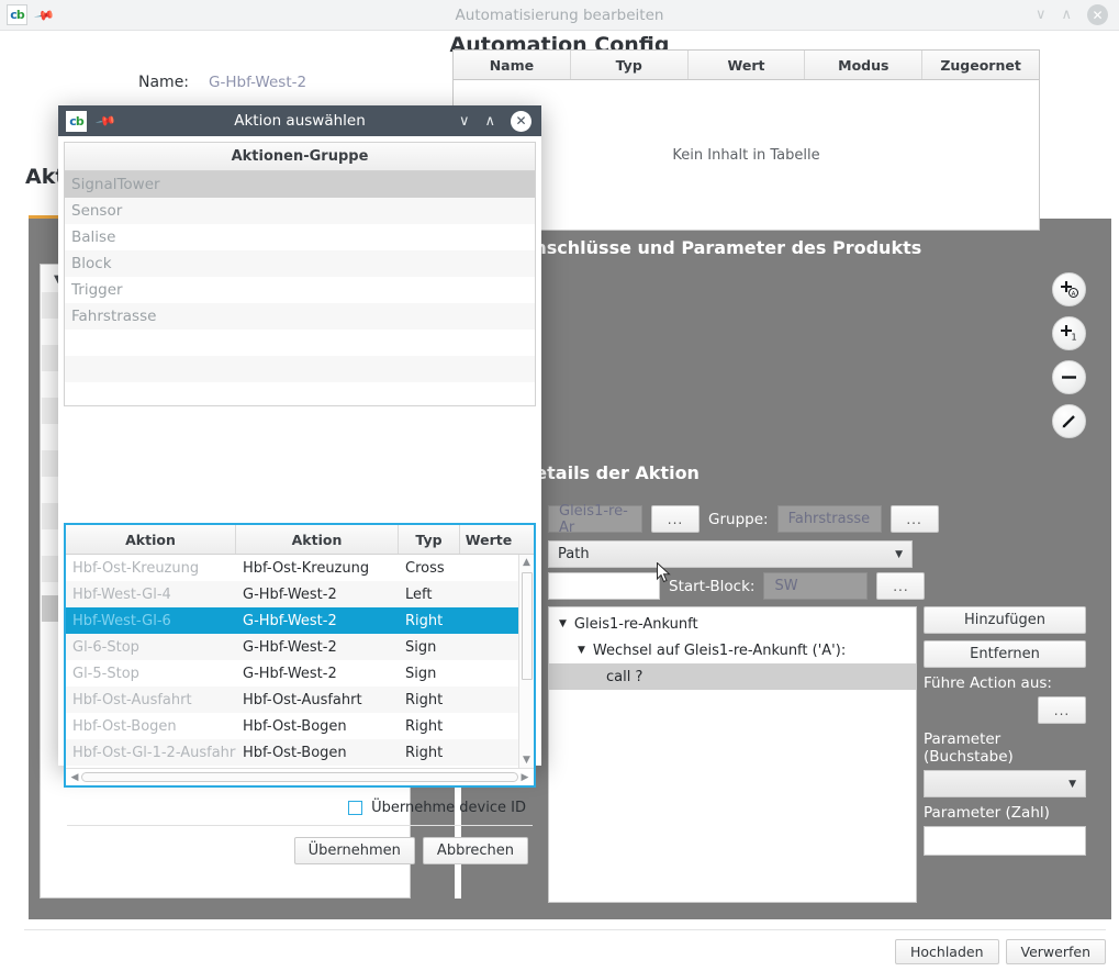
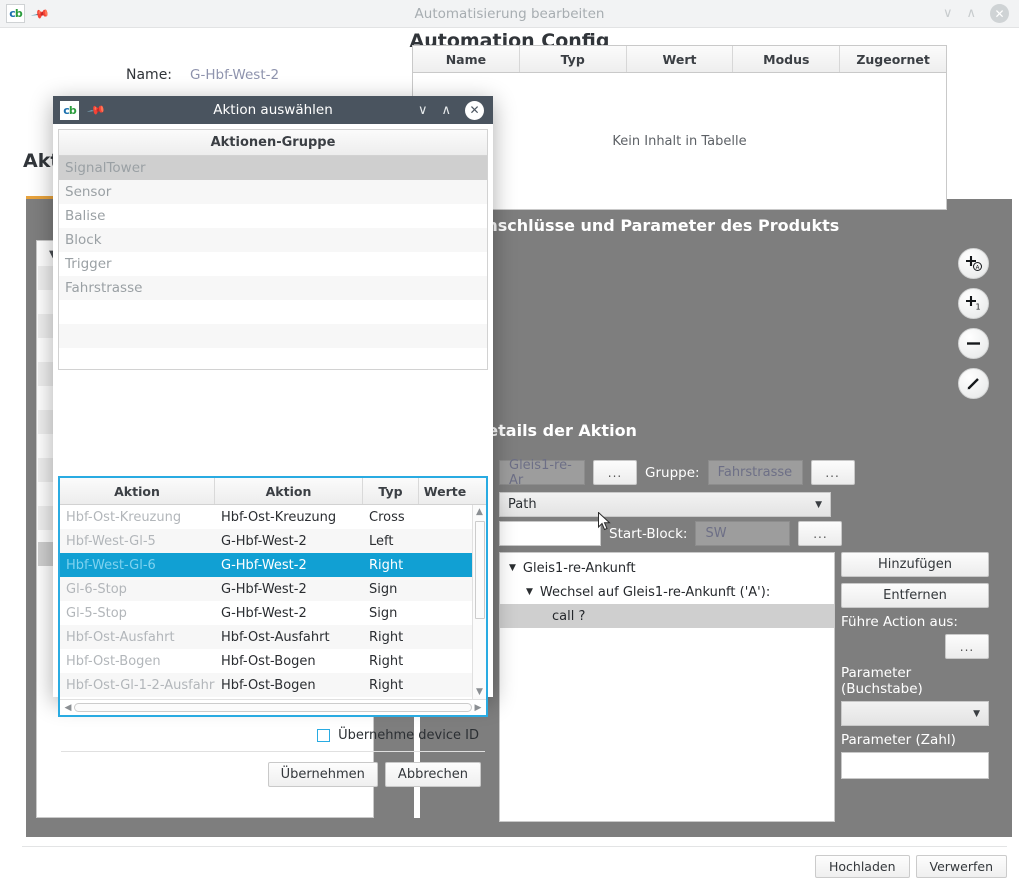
  c
  b
  Automatisierung bearbeiten
  ∨
  ∧
  ✕
  Automation Config
  Name:
  G-Hbf-West-2
  schlüsse und Parameter des Produkts
  tails der Aktion
  Name
  Typ
  Wert
  Modus
  Zugeornet
  Kein Inhalt in Tabelle
  1
  Gleis1-re-Ar
  ...
  Gruppe:
  Fahrstrasse
  ...
  Path
  ▼
  Start-Block:
  SW
  ...
  ▼
  Gleis1-re-Ankunft
  ▼
  Wechsel auf Gleis1-re-Ankunft ('A'):
  call ?
  Hinzufügen
  Entfernen
  Führe Action aus:
  ...
  Parameter (Buchstabe)
  ▼
  Parameter (Zahl)
  Hochladen
  Verwerfen
  c
  b
  Aktion auswählen
  ∨
  ∧
  ✕
  Aktionen-Gruppe
  SignalTower
  Sensor
  Balise
  Block
  Trigger
  Fahrstrasse
  Aktion
  Aktion
  Typ
  Werte
  Hbf-Ost-Kreuzung
  Hbf-Ost-Kreuzung
  Cross
- Hbf-West-Gl-4
+ Hbf-West-Gl-5
  G-Hbf-West-2
  Left
  Hbf-West-Gl-6
  G-Hbf-West-2
  Right
  Gl-6-Stop
  G-Hbf-West-2
  Sign
  Gl-5-Stop
  G-Hbf-West-2
  Sign
  Hbf-Ost-Ausfahrt
  Hbf-Ost-Ausfahrt
  Right
  Hbf-Ost-Bogen
  Hbf-Ost-Bogen
  Right
  Hbf-Ost-Gl-1-2-Ausfahr
  Hbf-Ost-Bogen
  Right
  ▲
  ▼
  ◀
  ▶
  Übernehme device ID
  Übernehmen
  Abbrechen
